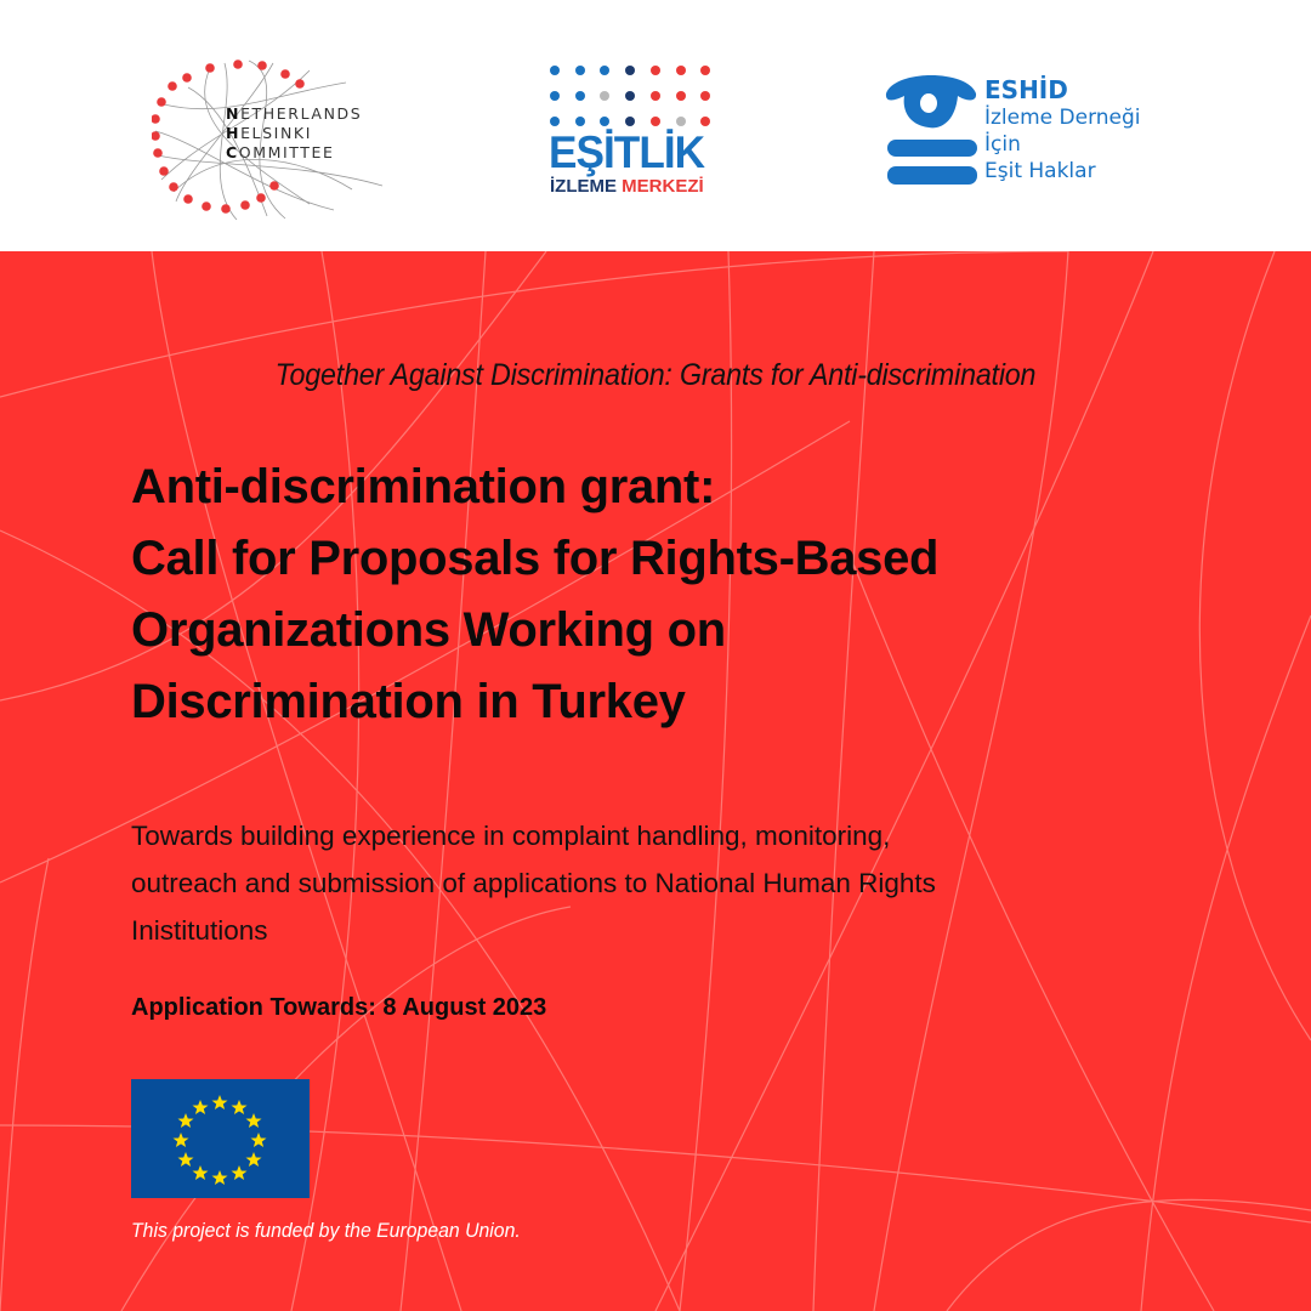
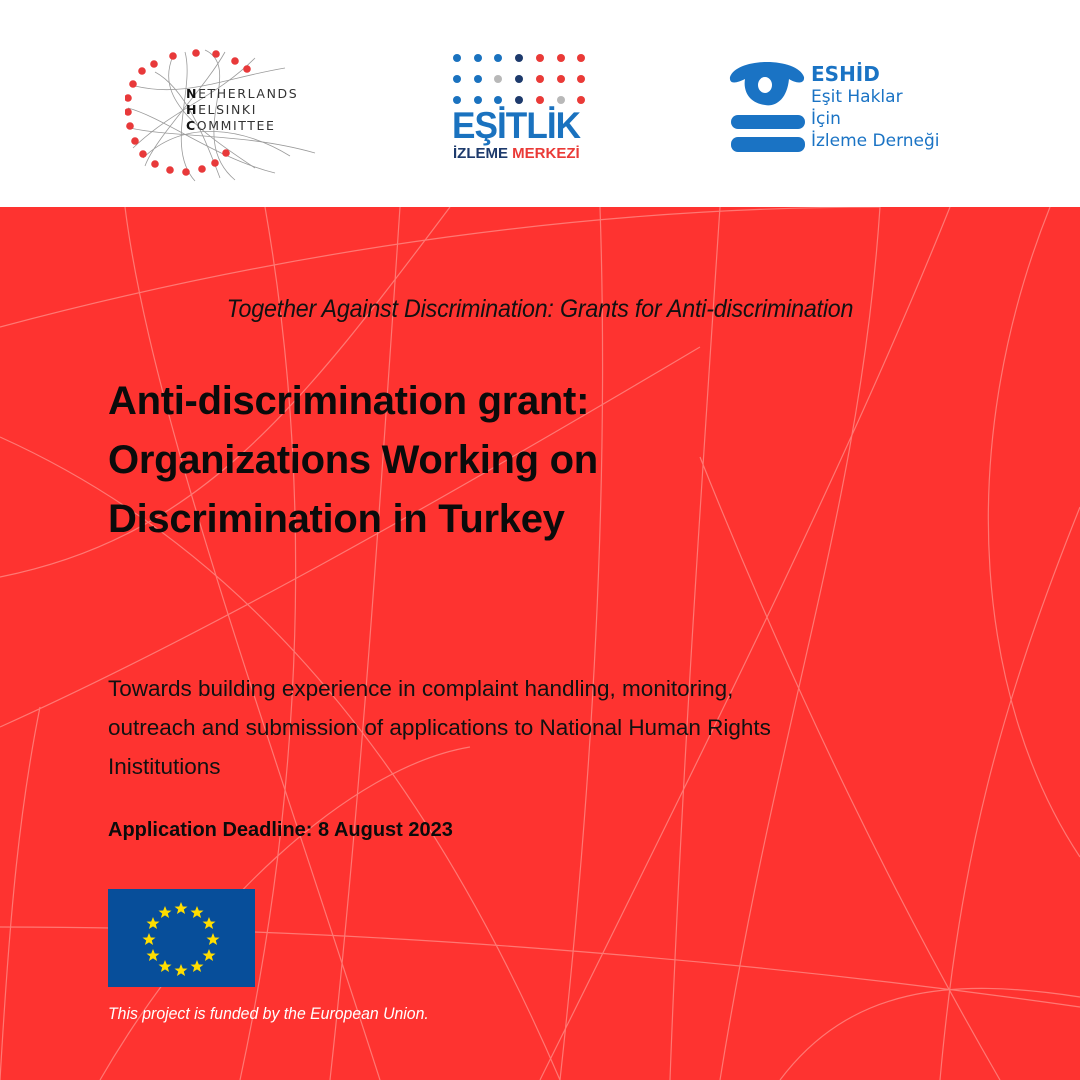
  NETHERLANDS
  HELSINKI
  COMMITTEE
  EŞİTLİK
  İZLEME MERKEZİ
  ESHİD
- İzleme Derneği
+ Eşit Haklar
  İçin
- Eşit Haklar
+ İzleme Derneği
  Together Against Discrimination: Grants for Anti-discrimination
  Anti-discrimination grant:
- Call for Proposals for Rights-Based
  Organizations Working on
  Discrimination in Turkey
  Towards building experience in complaint handling, monitoring,
  outreach and submission of applications to National Human Rights
  Inistitutions
- Application Towards: 8 August 2023
+ Application Deadline: 8 August 2023
  This project is funded by the European Union.
